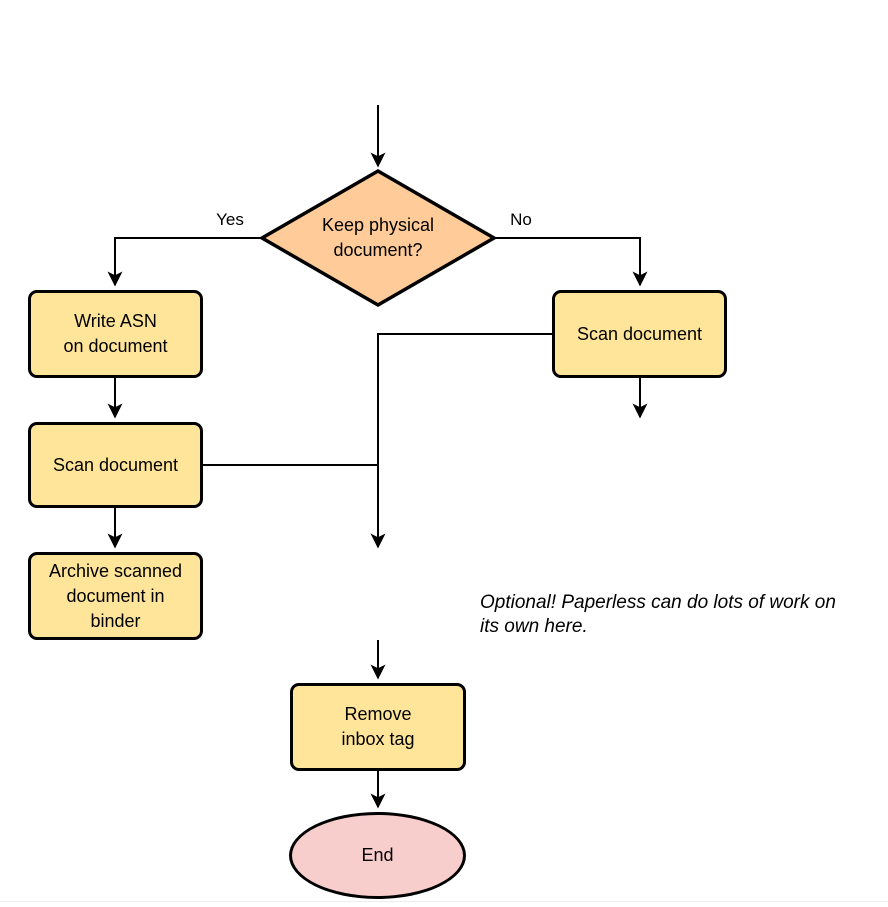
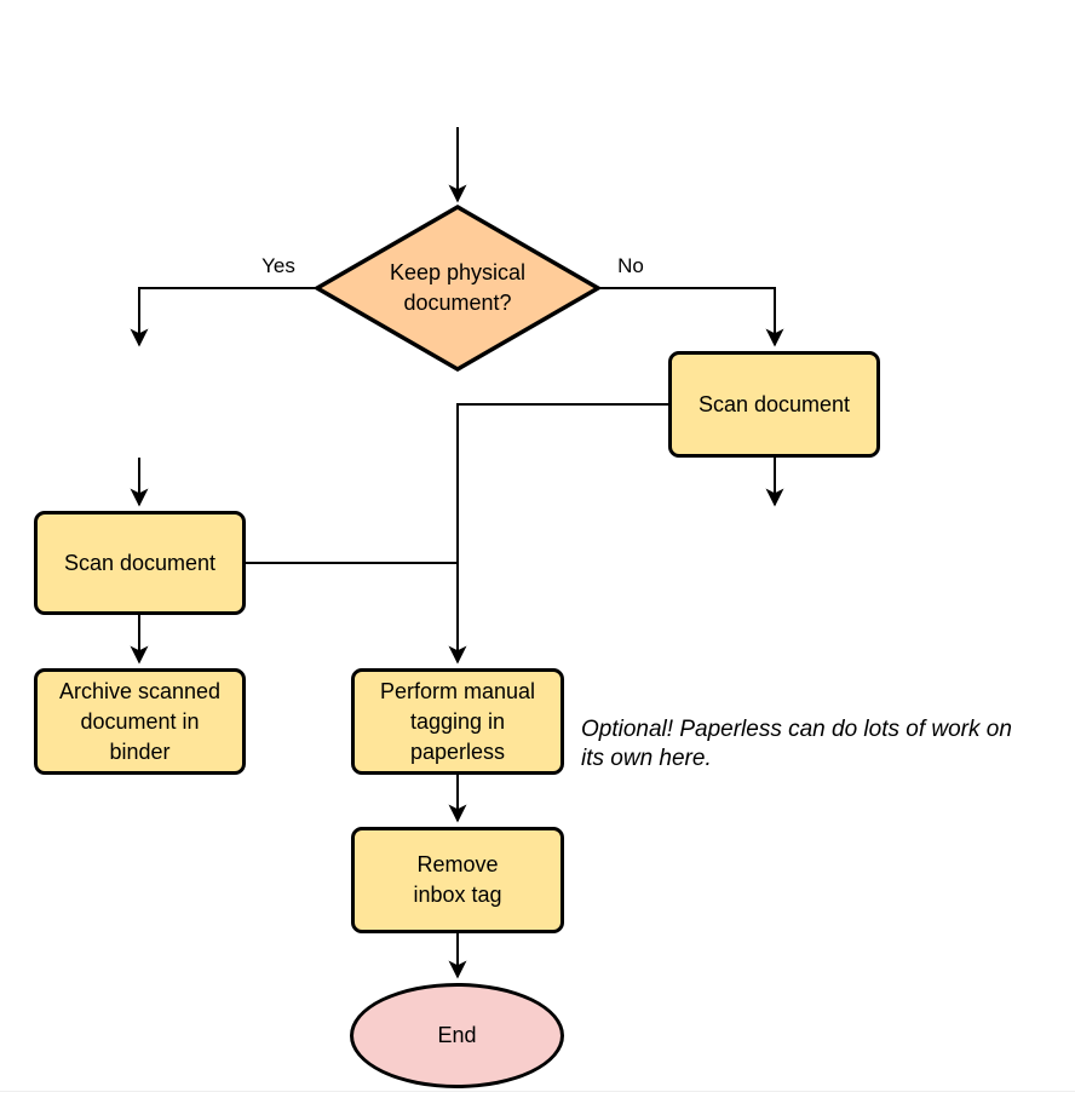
  End
  Keep physical
  document?
  Yes
  No
- Write ASN
- on document
  Scan document
  Archive scanned
  document in
  binder
  Scan document
+ Perform manual
+ tagging in
+ paperless
  Remove
  inbox tag
  Optional! Paperless can do lots of work on
  its own here.
